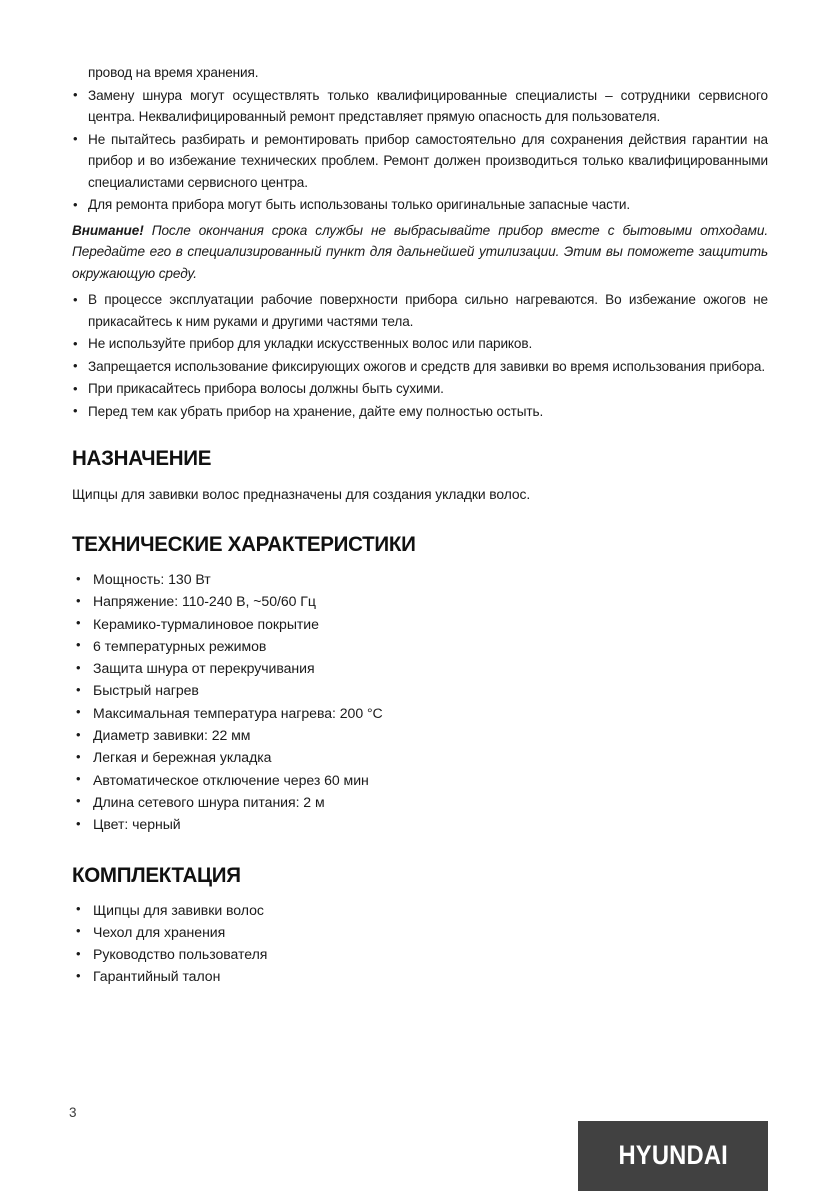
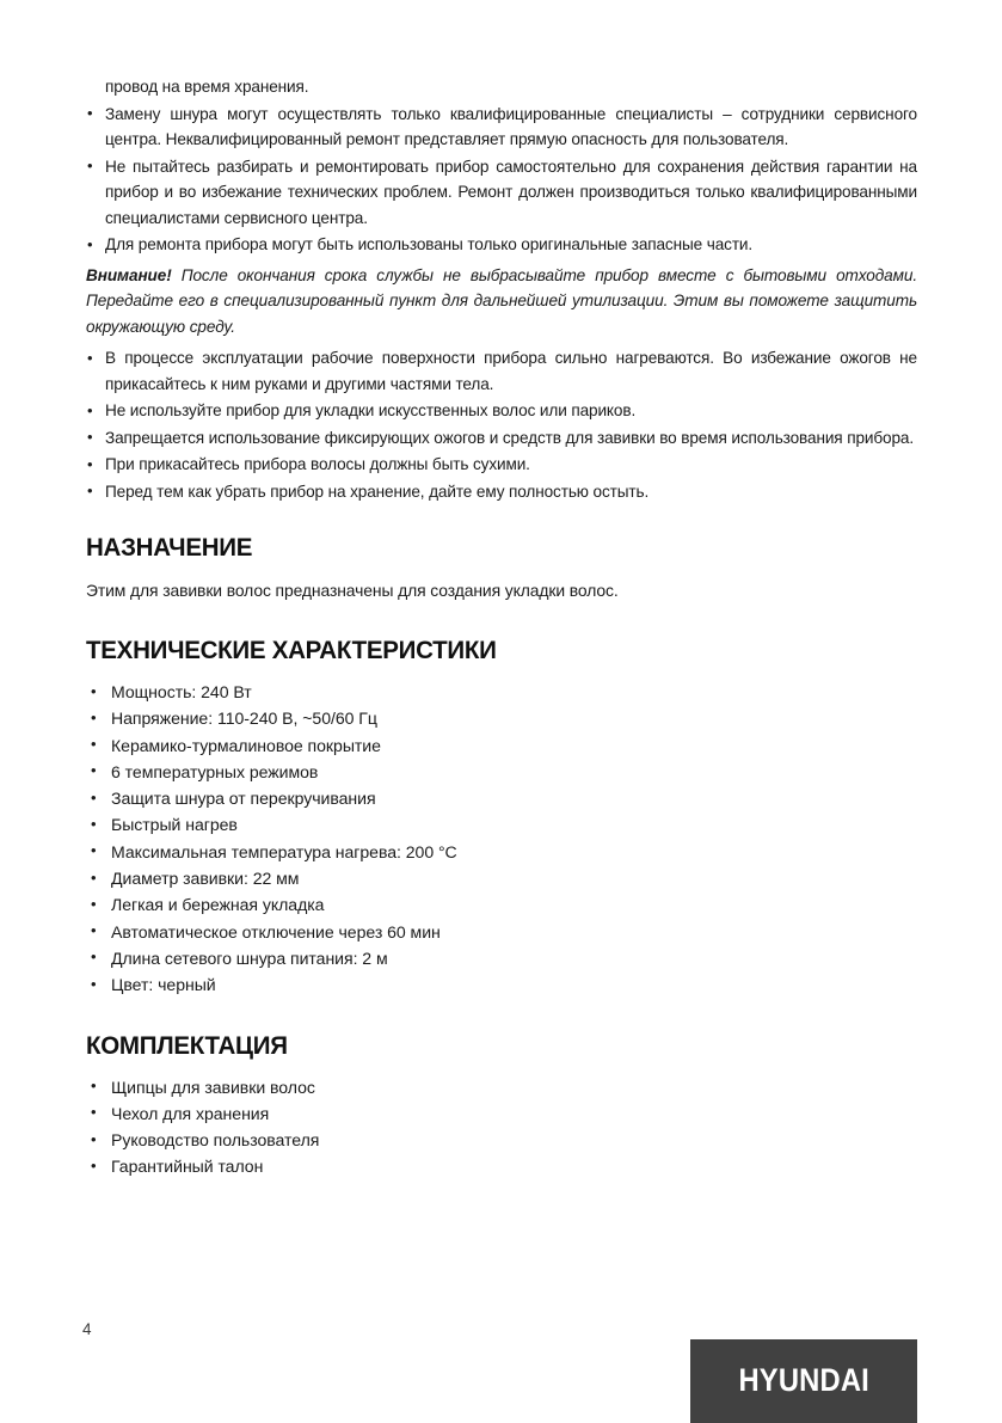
  провод на время хранения.
  Замену шнура могут осуществлять только квалифицированные специалисты – сотрудники сервисного центра. Неквалифицированный ремонт представляет прямую опасность для пользователя.
  Не пытайтесь разбирать и ремонтировать прибор самостоятельно для сохранения действия гарантии на прибор и во избежание технических проблем. Ремонт должен производиться только квалифицированными специалистами сервисного центра.
  Для ремонта прибора могут быть использованы только оригинальные запасные части.
  Внимание! После окончания срока службы не выбрасывайте прибор вместе с бытовыми отходами. Передайте его в специализированный пункт для дальнейшей утилизации. Этим вы поможете защитить окружающую среду.
  В процессе эксплуатации рабочие поверхности прибора сильно нагреваются. Во избежание ожогов не прикасайтесь к ним руками и другими частями тела.
  Не используйте прибор для укладки искусственных волос или париков.
  Запрещается использование фиксирующих ожогов и средств для завивки во время использования прибора.
  При прикасайтесь прибора волосы должны быть сухими.
  Перед тем как убрать прибор на хранение, дайте ему полностью остыть.
  НАЗНАЧЕНИЕ
- Щипцы для завивки волос предназначены для создания укладки волос.
+ Этим для завивки волос предназначены для создания укладки волос.
  ТЕХНИЧЕСКИЕ ХАРАКТЕРИСТИКИ
- Мощность: 130 Вт
+ Мощность: 240 Вт
  Напряжение: 110-240 В, ~50/60 Гц
  Керамико-турмалиновое покрытие
  6 температурных режимов
  Защита шнура от перекручивания
  Быстрый нагрев
  Максимальная температура нагрева: 200 °С
  Диаметр завивки: 22 мм
  Легкая и бережная укладка
  Автоматическое отключение через 60 мин
  Длина сетевого шнура питания: 2 м
  Цвет: черный
  КОМПЛЕКТАЦИЯ
  Щипцы для завивки волос
  Чехол для хранения
  Руководство пользователя
  Гарантийный талон
- 3
+ 4
  HYUNDAI
